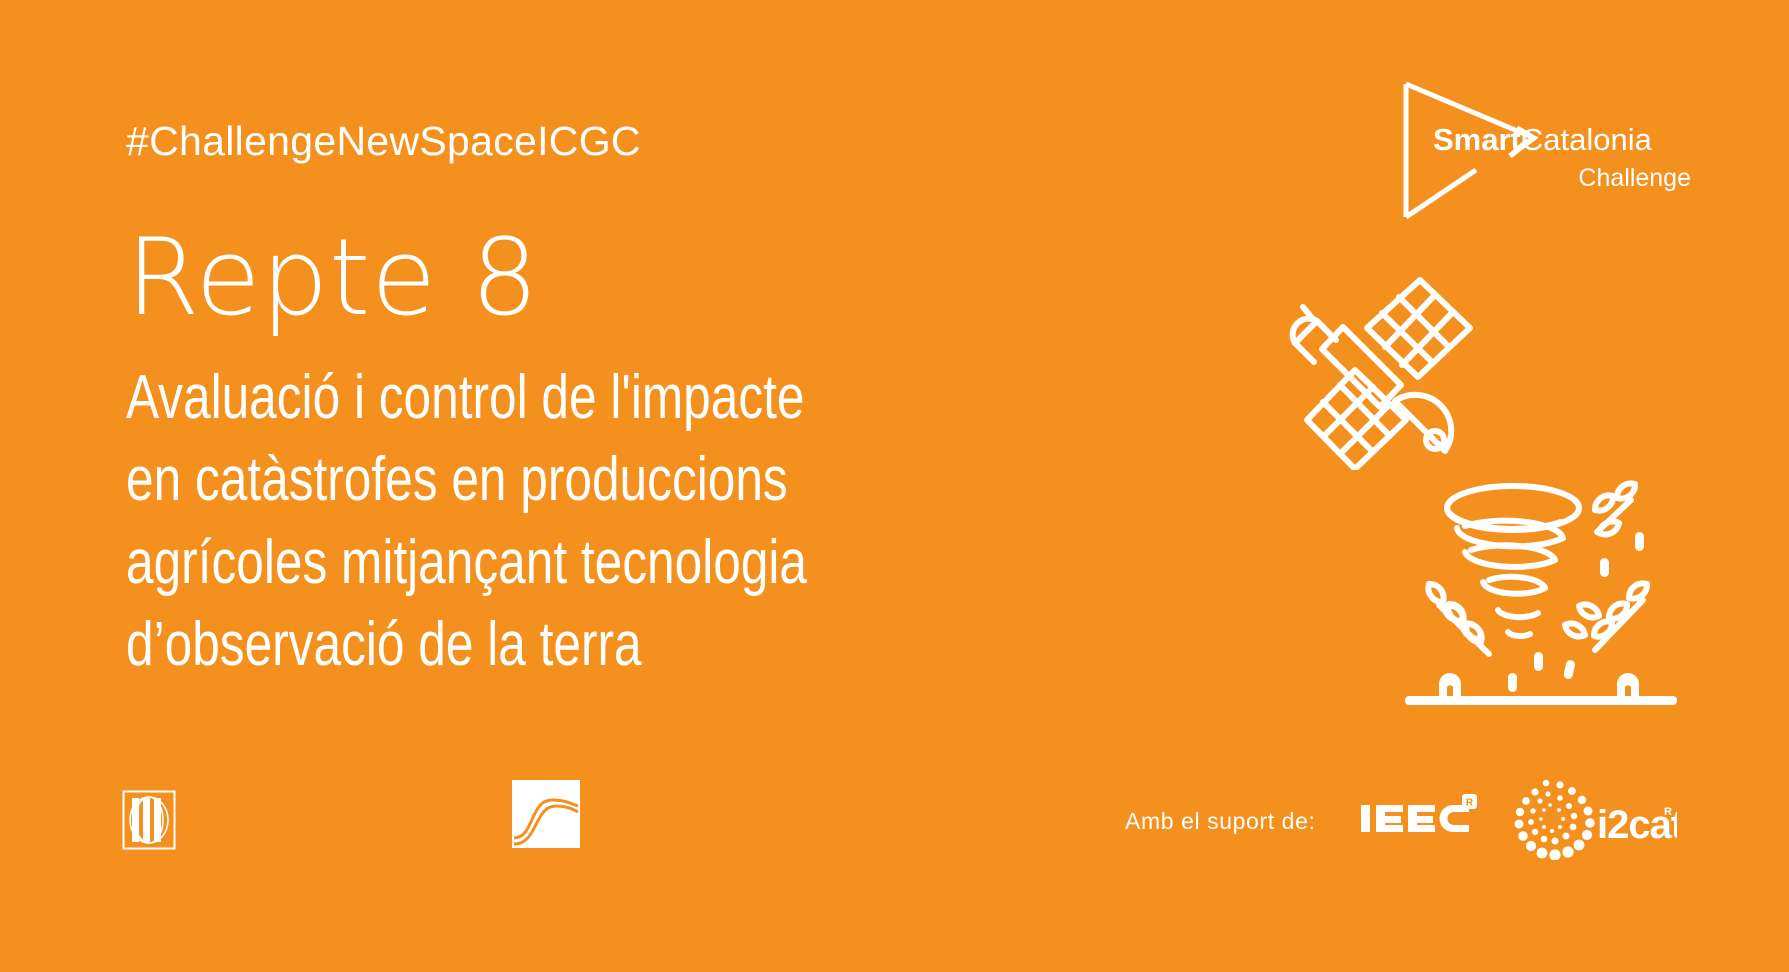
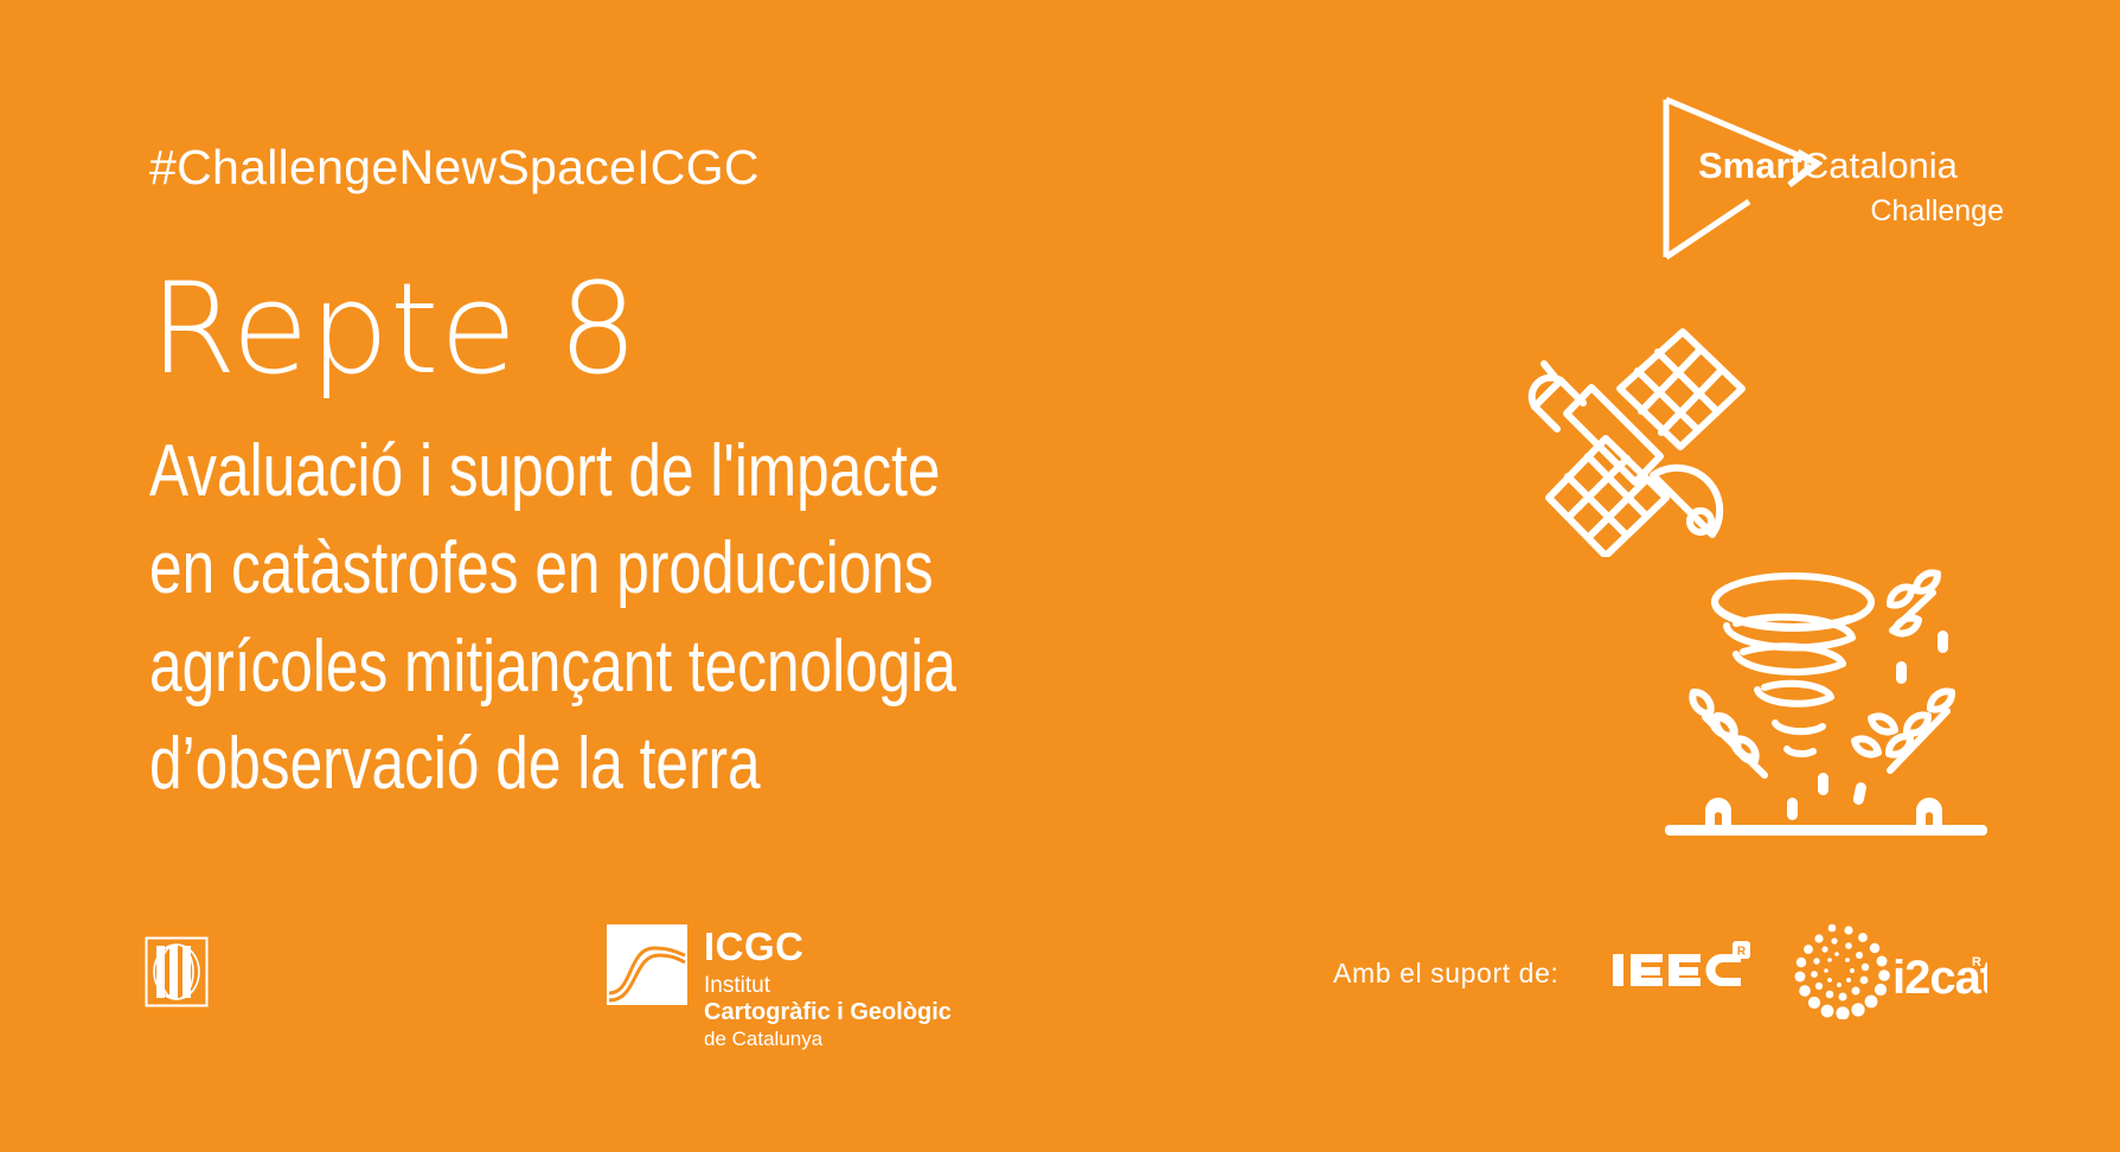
  #ChallengeNewSpaceICGC
  Repte 8
- Avaluació i control de l'impacte
+ Avaluació i suport de l'impacte
  en catàstrofes en produccions
  agrícoles mitjançant tecnologia
  d’observació de la terra
  SmartCatalonia
  Challenge
+ ICGC
+ Institut
+ Cartogràfic i Geològic
+ de Catalunya
  Amb el suport de:
  R
  i2ca
  R
